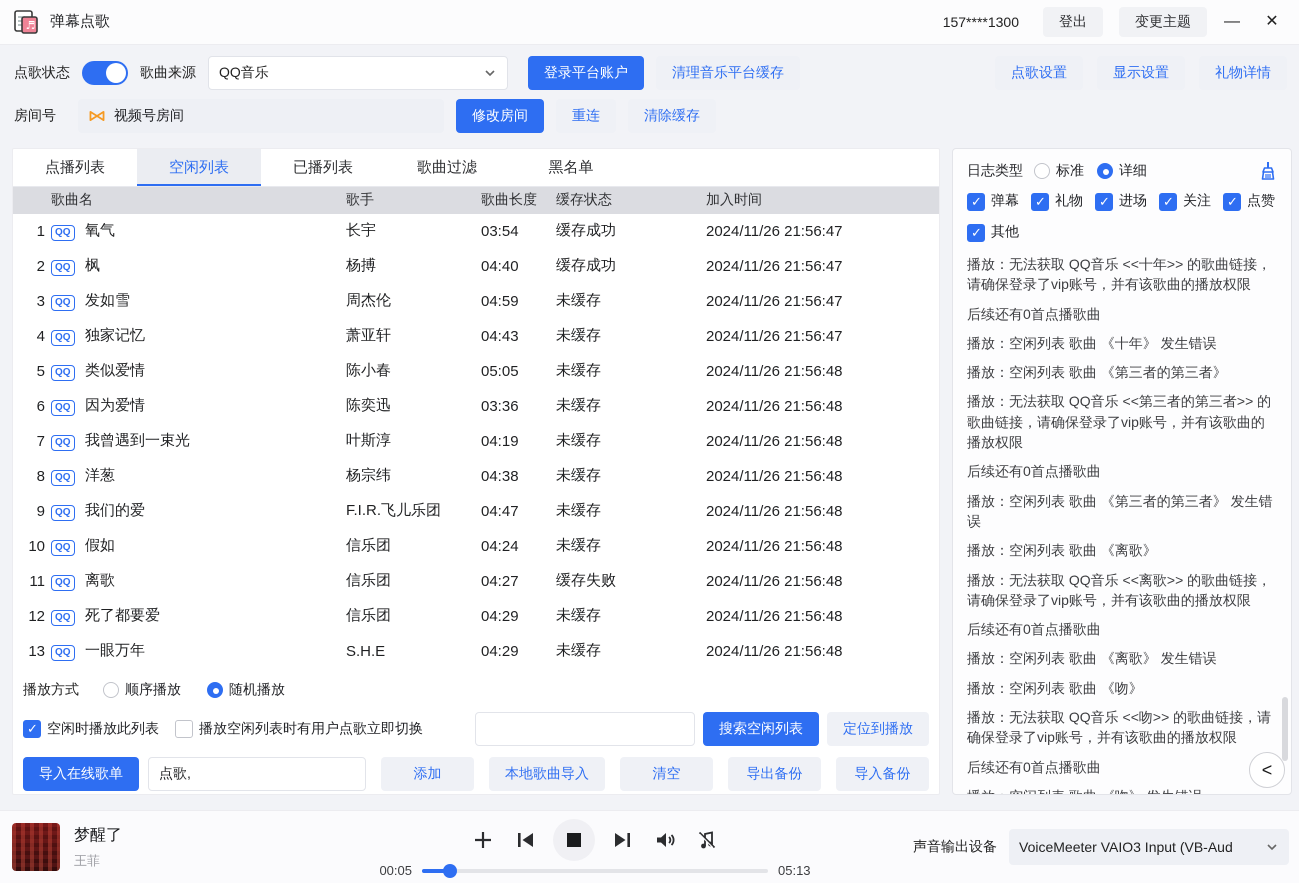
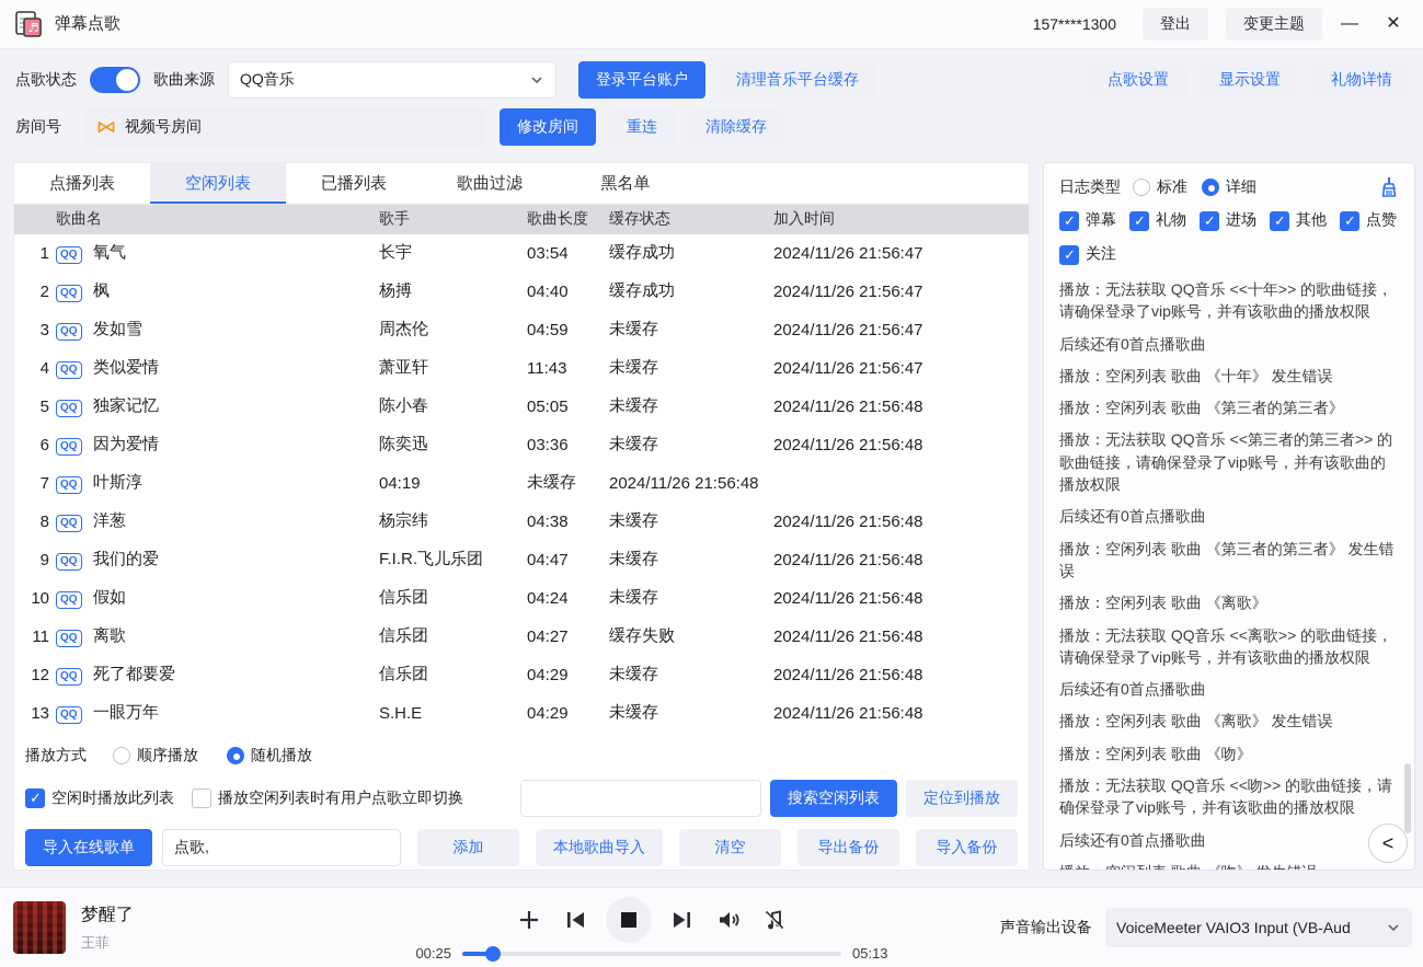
  ♬
  弹幕点歌
  157****1300
  登出
  变更主题
  —
  ✕
  点歌状态
  歌曲来源
  QQ音乐
  登录平台账户
  清理音乐平台缓存
  点歌设置
  显示设置
  礼物详情
  房间号
  视频号房间
  修改房间
  重连
  清除缓存
  点播列表
  空闲列表
  已播列表
  歌曲过滤
  黑名单
  歌曲名
  歌手
  歌曲长度
  缓存状态
  加入时间
  1
  QQ
  氧气
  长宇
  03:54
  缓存成功
  2024/11/26 21:56:47
  2
  QQ
  枫
  杨搏
  04:40
  缓存成功
  2024/11/26 21:56:47
  3
  QQ
  发如雪
  周杰伦
  04:59
  未缓存
  2024/11/26 21:56:47
  4
  QQ
- 独家记忆
+ 类似爱情
  萧亚轩
- 04:43
+ 11:43
  未缓存
  2024/11/26 21:56:47
  5
  QQ
- 类似爱情
+ 独家记忆
  陈小春
  05:05
  未缓存
  2024/11/26 21:56:48
  6
  QQ
  因为爱情
  陈奕迅
  03:36
  未缓存
  2024/11/26 21:56:48
  7
  QQ
- 我曾遇到一束光
  叶斯淳
  04:19
  未缓存
  2024/11/26 21:56:48
  8
  QQ
  洋葱
  杨宗纬
  04:38
  未缓存
  2024/11/26 21:56:48
  9
  QQ
  我们的爱
  F.I.R.飞儿乐团
  04:47
  未缓存
  2024/11/26 21:56:48
  10
  QQ
  假如
  信乐团
  04:24
  未缓存
  2024/11/26 21:56:48
  11
  QQ
  离歌
  信乐团
  04:27
  缓存失败
  2024/11/26 21:56:48
  12
  QQ
  死了都要爱
  信乐团
  04:29
  未缓存
  2024/11/26 21:56:48
  13
  QQ
  一眼万年
  S.H.E
  04:29
  未缓存
  2024/11/26 21:56:48
  播放方式
  顺序播放
  随机播放
  空闲时播放此列表
  播放空闲列表时有用户点歌立即切换
  搜索空闲列表
  定位到播放
  导入在线歌单
  点歌,
  添加
  本地歌曲导入
  清空
  导出备份
  导入备份
  日志类型
  标准
  详细
  弹幕
  礼物
  进场
- 关注
+ 其他
  点赞
- 其他
+ 关注
  播放：无法获取 QQ音乐 <<十年>> 的歌曲链接，请确保登录了vip账号，并有该歌曲的播放权限
  后续还有0首点播歌曲
  播放：空闲列表 歌曲 《十年》 发生错误
  播放：空闲列表 歌曲 《第三者的第三者》
  播放：无法获取 QQ音乐 <<第三者的第三者>> 的歌曲链接，请确保登录了vip账号，并有该歌曲的播放权限
  后续还有0首点播歌曲
  播放：空闲列表 歌曲 《第三者的第三者》 发生错误
  播放：空闲列表 歌曲 《离歌》
  播放：无法获取 QQ音乐 <<离歌>> 的歌曲链接，请确保登录了vip账号，并有该歌曲的播放权限
  后续还有0首点播歌曲
  播放：空闲列表 歌曲 《离歌》 发生错误
  播放：空闲列表 歌曲 《吻》
  播放：无法获取 QQ音乐 <<吻>> 的歌曲链接，请确保登录了vip账号，并有该歌曲的播放权限
  后续还有0首点播歌曲
  <
  梦醒了
  王菲
- 00:05
+ 00:25
  05:13
  声音输出设备
  VoiceMeeter VAIO3 Input (VB-Aud
